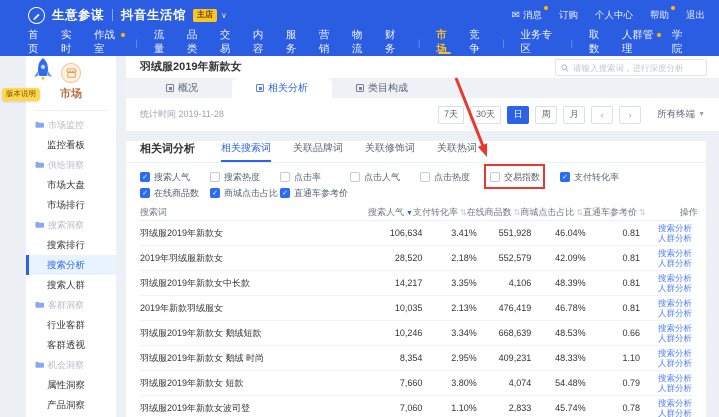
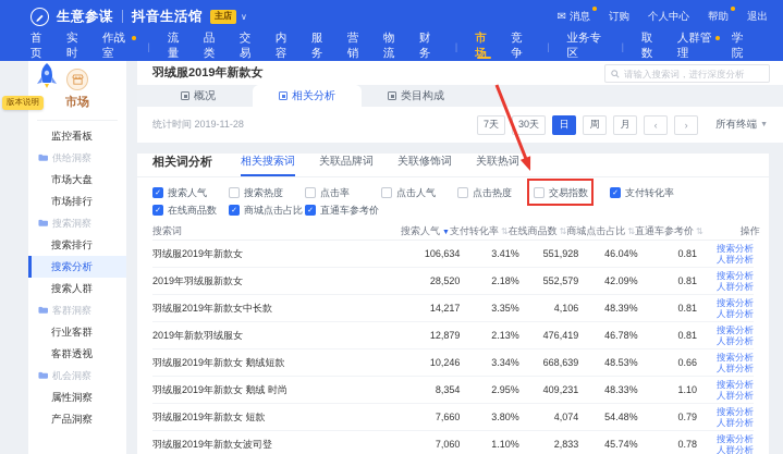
  生意参谋
  抖音生活馆
  主店
  ∨
  ✉
  消息
  订购
  个人中心
  帮助
  退出
  首页
  实时
  作战室
  |
  流量
  品类
  交易
  内容
  服务
  营销
  物流
  财务
  |
  市场
  竞争
  |
  业务专区
  |
  取数
  人群管理
  学院
  市场
- 市场监控
  监控看板
  供给洞察
  市场大盘
  市场排行
  搜索洞察
  搜索排行
  搜索分析
  搜索人群
  客群洞察
  行业客群
  客群透视
  机会洞察
  属性洞察
  产品洞察
  版本说明
  羽绒服2019年新款女
  请输入搜索词，进行深度分析
  概况
  相关分析
  类目构成
  统计时间 2019-11-28
  7天
  30天
  日
  周
  月
  ‹
  ›
  所有终端
  相关词分析
  相关搜索词
  关联品牌词
  关联修饰词
  关联热词
  搜索人气
  搜索热度
  点击率
  点击人气
  点击热度
  交易指数
  支付转化率
  在线商品数
  商城点击占比
  直通车参考价
  搜索词
  搜索人气
  支付转化率 ⇅
  在线商品数 ⇅
  商城点击占比 ⇅
  直通车参考价 ⇅
  操作
  羽绒服2019年新款女
  106,634
  3.41%
  551,928
  46.04%
  0.81
  搜索分析
  人群分析
  2019年羽绒服新款女
  28,520
  2.18%
  552,579
  42.09%
  0.81
  搜索分析
  人群分析
  羽绒服2019年新款女中长款
  14,217
  3.35%
  4,106
  48.39%
  0.81
  搜索分析
  人群分析
  2019年新款羽绒服女
- 10,035
+ 12,879
  2.13%
  476,419
  46.78%
  0.81
  搜索分析
  人群分析
  羽绒服2019年新款女 鹅绒短款
  10,246
  3.34%
  668,639
  48.53%
  0.66
  搜索分析
  人群分析
  羽绒服2019年新款女 鹅绒 时尚
  8,354
  2.95%
  409,231
  48.33%
  1.10
  搜索分析
  人群分析
  羽绒服2019年新款女 短款
  7,660
  3.80%
  4,074
  54.48%
  0.79
  搜索分析
  人群分析
  羽绒服2019年新款女波司登
  7,060
  1.10%
  2,833
  45.74%
  0.78
  搜索分析
  人群分析
